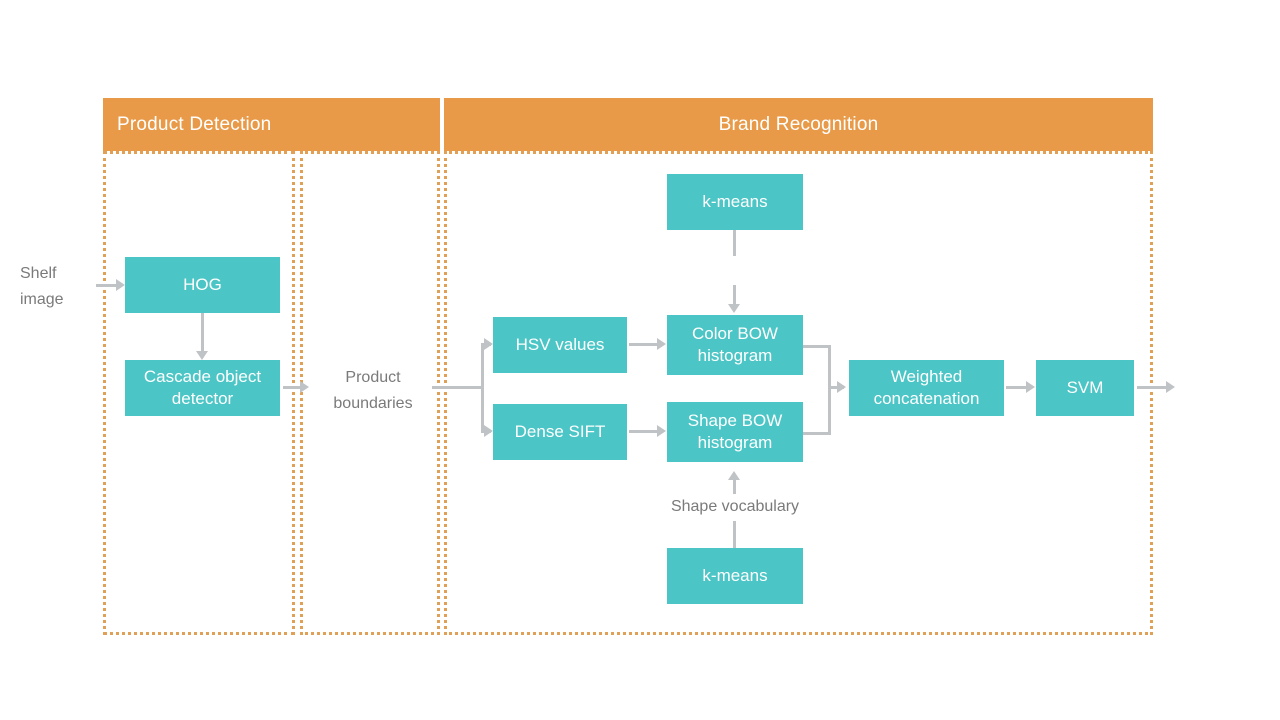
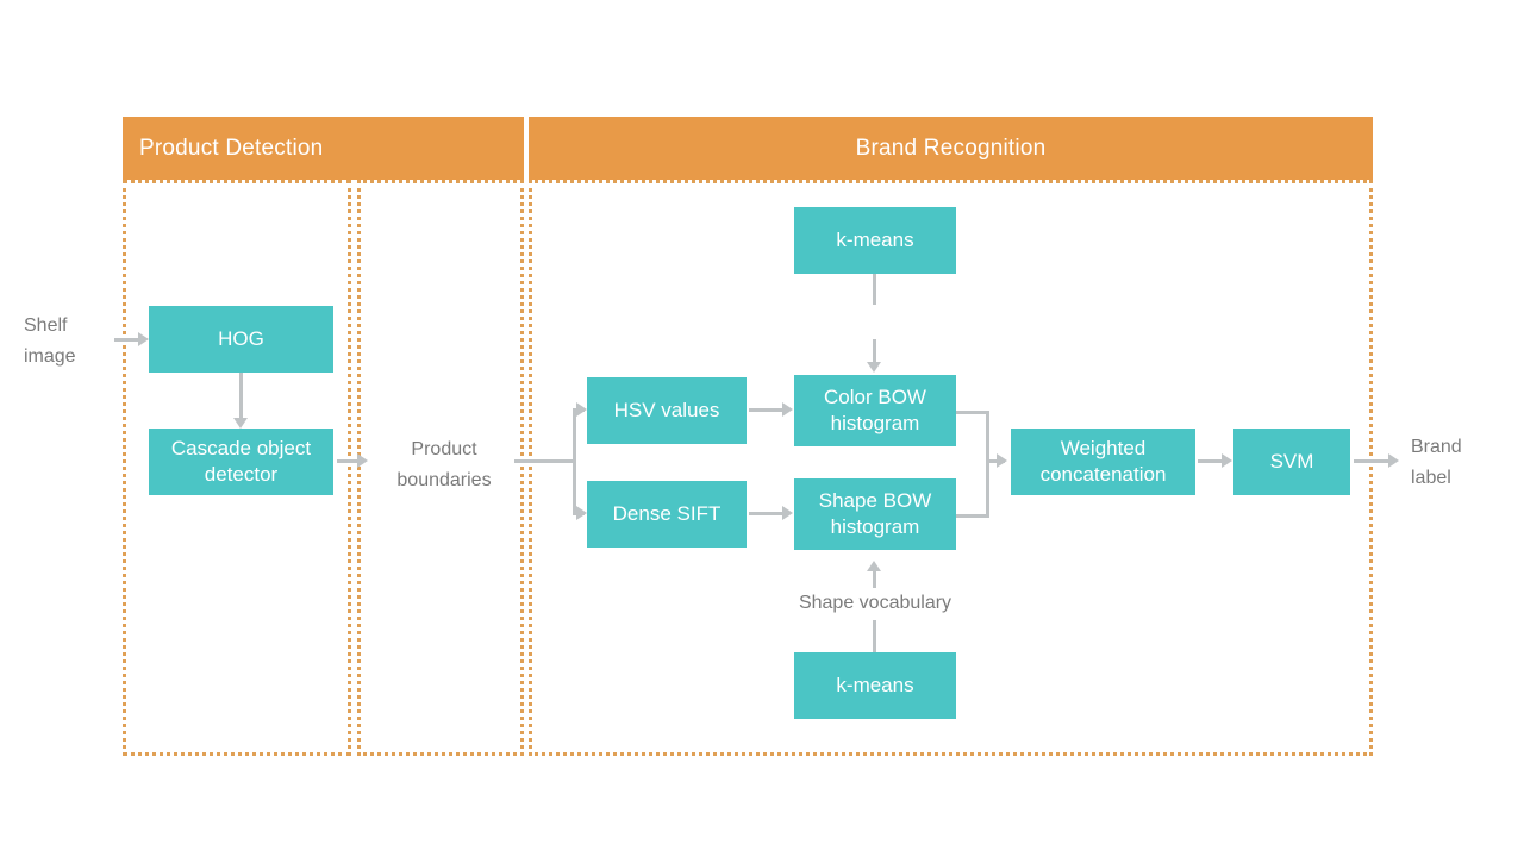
  Product Detection
  Brand Recognition
  Shelf
  image
  HOG
  Cascade object
  detector
  Product
  boundaries
  HSV values
  Dense SIFT
  k-means
  Color BOW
  histogram
  Shape BOW
  histogram
  Shape vocabulary
  k-means
  Weighted
  concatenation
  SVM
+ Brand
+ label
